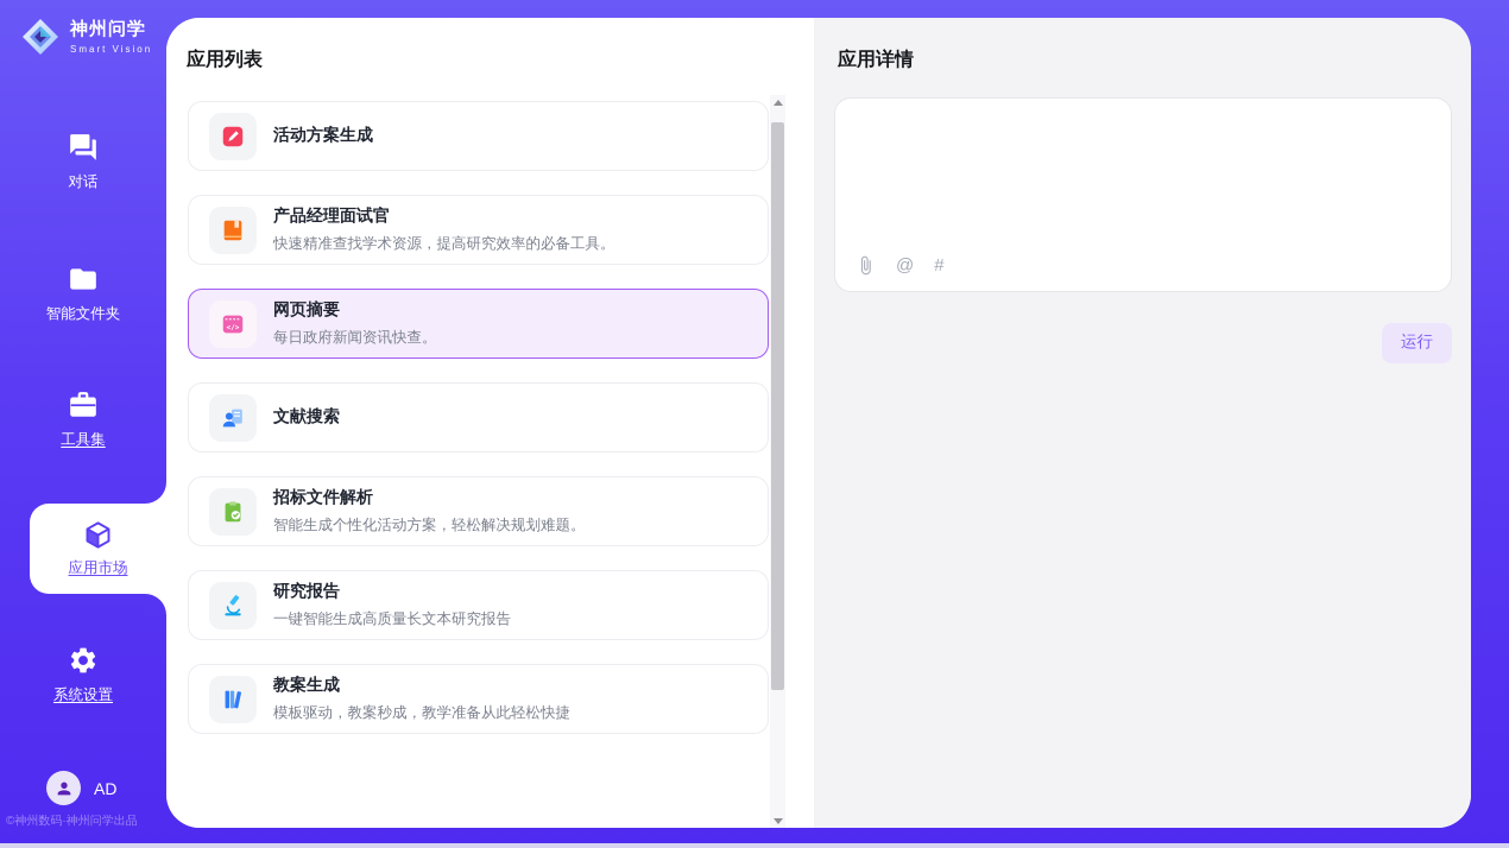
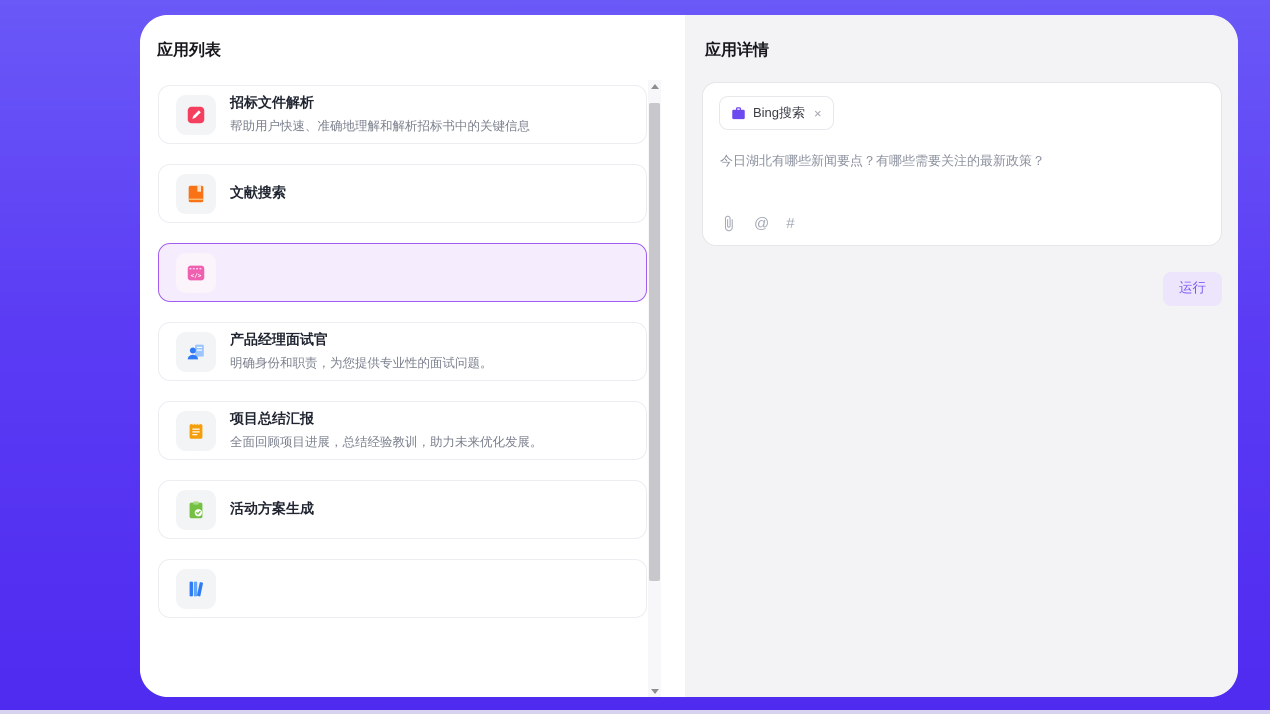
- 神州问学
- Smart Vision
- 对话
- 智能文件夹
- 工具集
- 应用市场
- 系统设置
- AD
- ©神州数码·神州问学出品
  应用列表
- 活动方案生成
+ 招标文件解析
+ 帮助用户快速、准确地理解和解析招标书中的关键信息
- 产品经理面试官
+ 文献搜索
- 快速精准查找学术资源，提高研究效率的必备工具。
- 网页摘要
- 每日政府新闻资讯快查。
- 文献搜索
+ 产品经理面试官
+ 明确身份和职责，为您提供专业性的面试问题。
+ 项目总结汇报
+ 全面回顾项目进展，总结经验教训，助力未来优化发展。
- 招标文件解析
+ 活动方案生成
- 智能生成个性化活动方案，轻松解决规划难题。
- 研究报告
- 一键智能生成高质量长文本研究报告
- 教案生成
- 模板驱动，教案秒成，教学准备从此轻松快捷
  应用详情
+ Bing搜索
+ ×
+ 今日湖北有哪些新闻要点？有哪些需要关注的最新政策？
  @
  #
  运行
